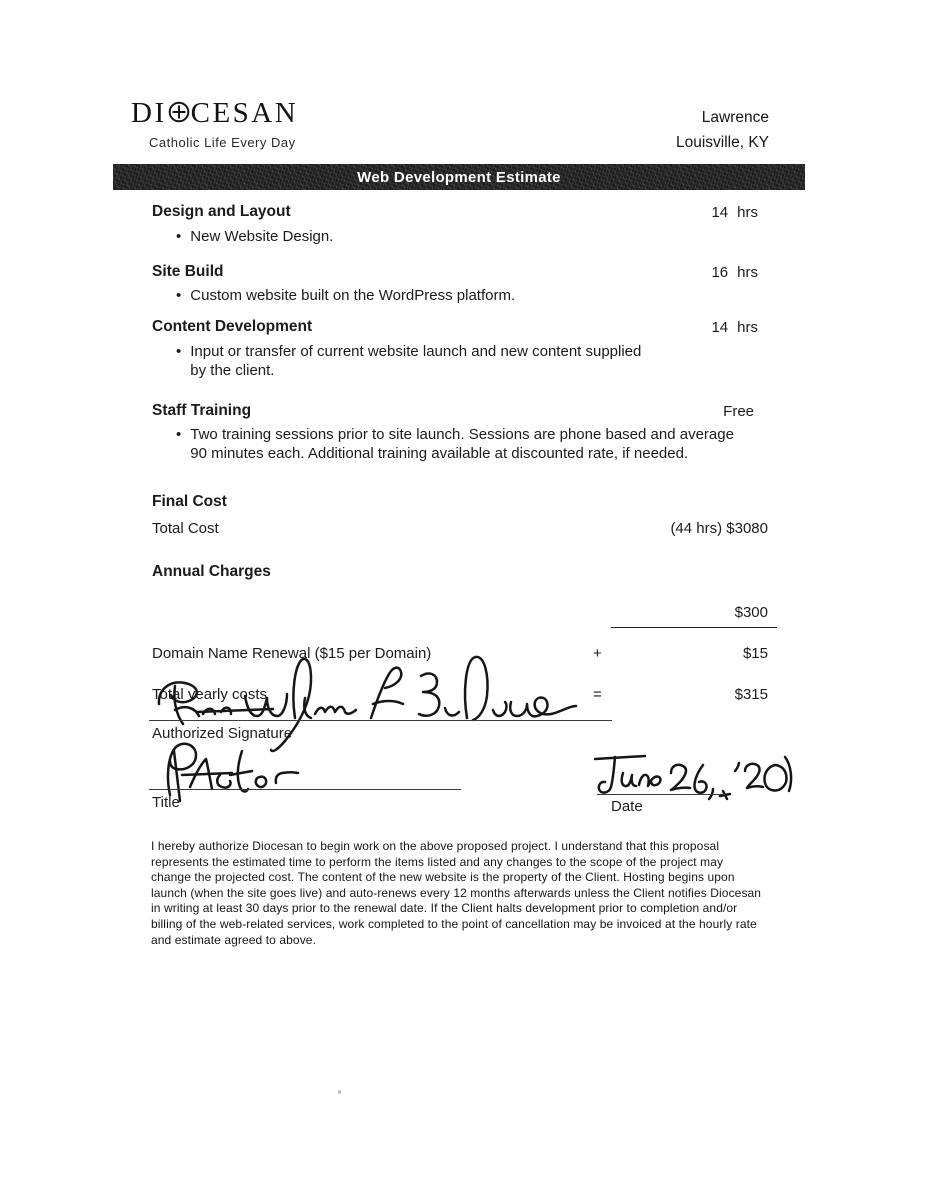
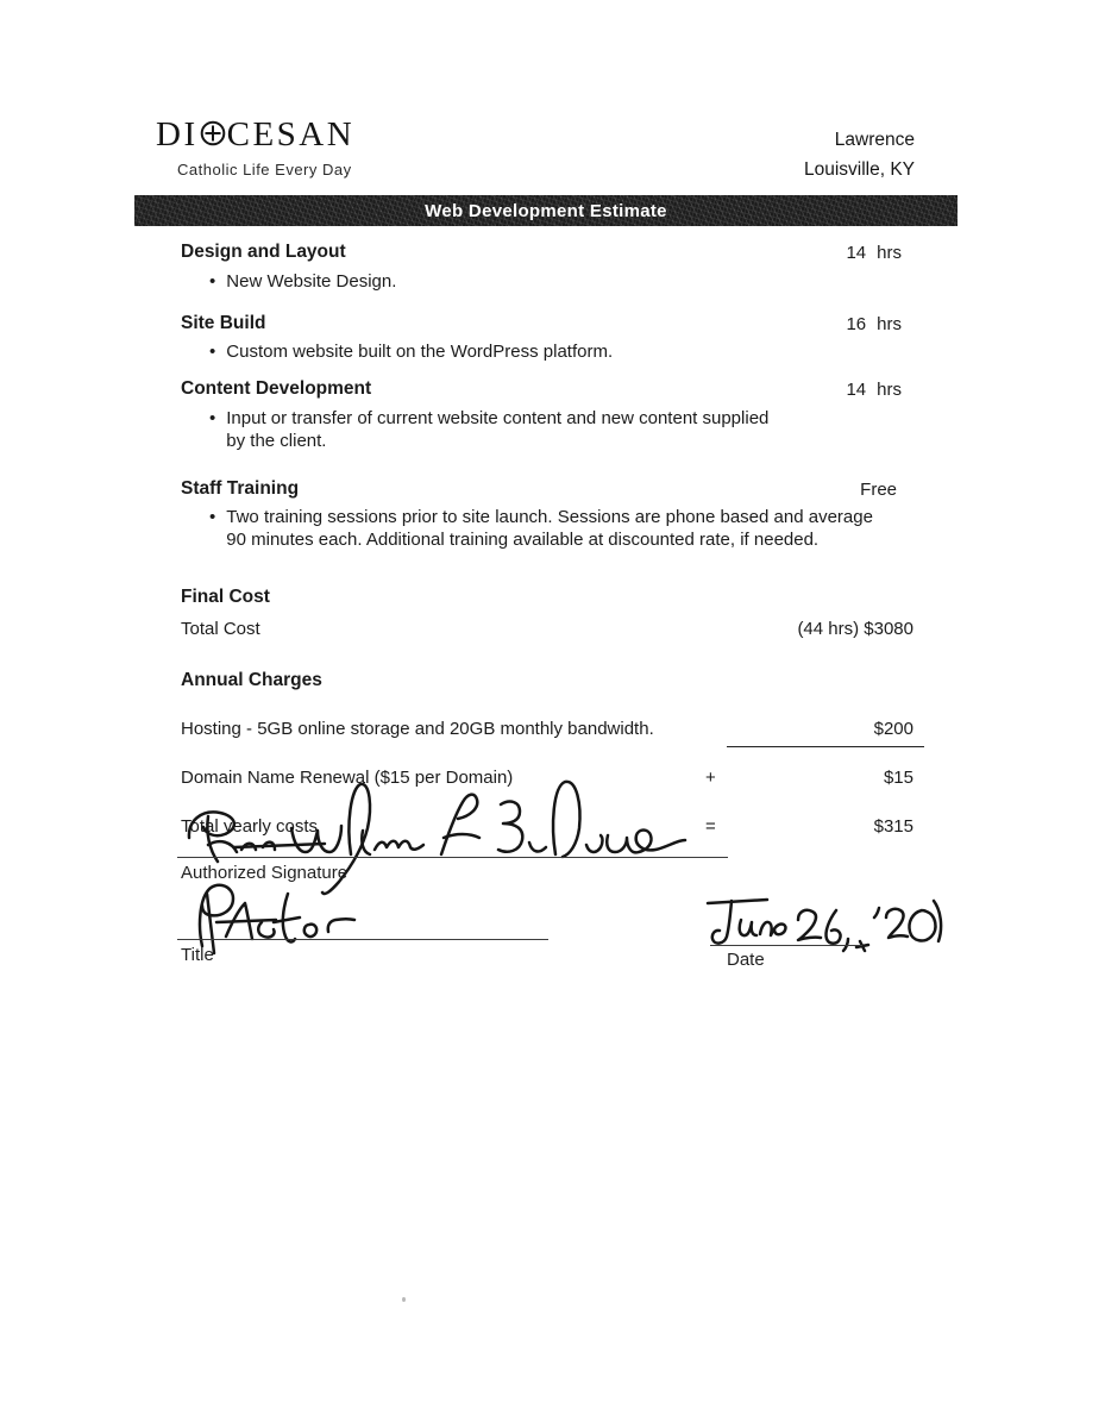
  DI
  CESAN
  Catholic Life Every Day
  Lawrence
  Louisville, KY
  Web Development Estimate
  Design and Layout
  14
  hrs
  •
  New Website Design.
  Site Build
  16
  hrs
  •
  Custom website built on the WordPress platform.
  Content Development
  14
  hrs
  •
- Input or transfer of current website launch and new content supplied by the client.
+ Input or transfer of current website content and new content supplied by the client.
  Staff Training
  Free
  •
  Two training sessions prior to site launch. Sessions are phone based and average 90 minutes each. Additional training available at discounted rate, if needed.
  Final Cost
  Total Cost
  (44 hrs) $3080
  Annual Charges
+ Hosting - 5GB online storage and 20GB monthly bandwidth.
- $300
+ $200
  Domain Name Renewal ($15 per Domain)
  +
  $15
  Toal yearly costs
  =
  $315
  Authorized Signature
  Title
  Date
- I hereby authorize Diocesan to begin work on the above proposed project. I understand that this proposal represents the estimated time to perform the items listed and any changes to the scope of the project may change the projected cost. The content of the new website is the property of the Client. Hosting begins upon launch (when the site goes live) and auto-renews every 12 months afterwards unless the Client notifies Diocesan in writing at least 30 days prior to the renewal date. If the Client halts development prior to completion and/or billing of the web-related services, work completed to the point of cancellation may be invoiced at the hourly rate and estimate agreed to above.
